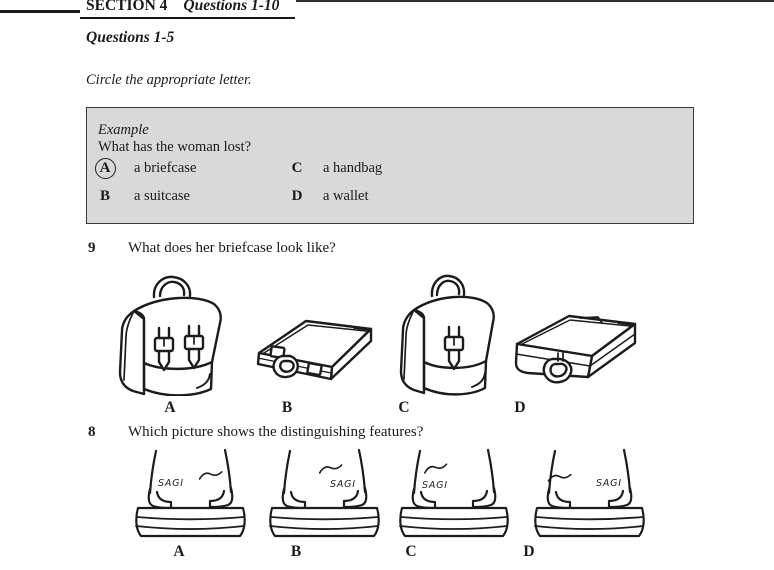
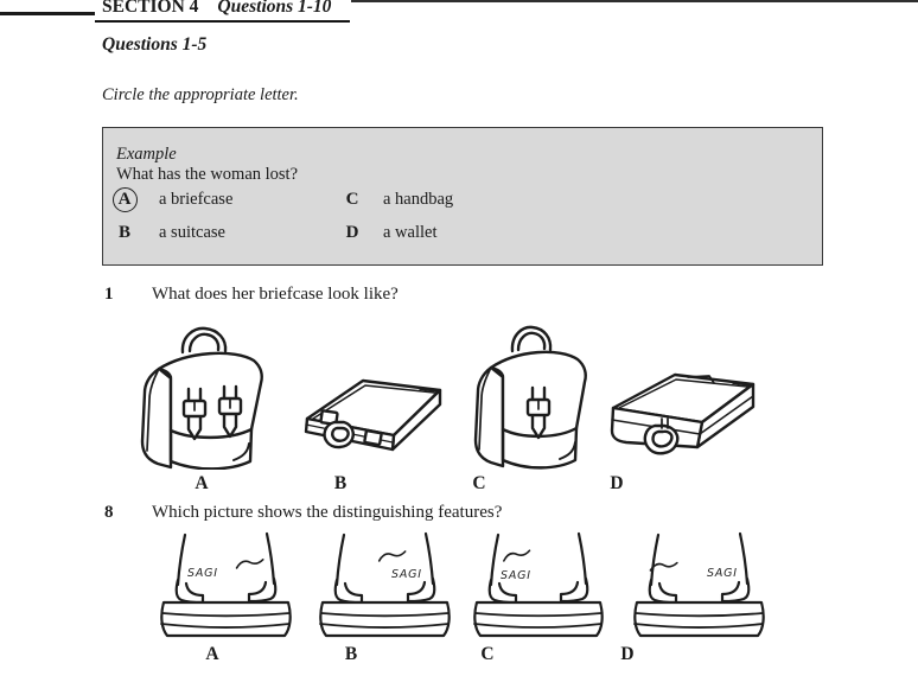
  SECTION 4 Questions 1-10
  Questions 1-5
  Circle the appropriate letter.
  Example
  What has the woman lost?
  A
  a briefcase
  C
  a handbag
  B
  a suitcase
  D
  a wallet
- 9 What does her briefcase look like?
+ 1 What does her briefcase look like?
  A
  B
  C
  D
  8 Which picture shows the distinguishing features?
  SAGI
  SAGI
  SAGI
  SAGI
  A
  B
  C
  D
